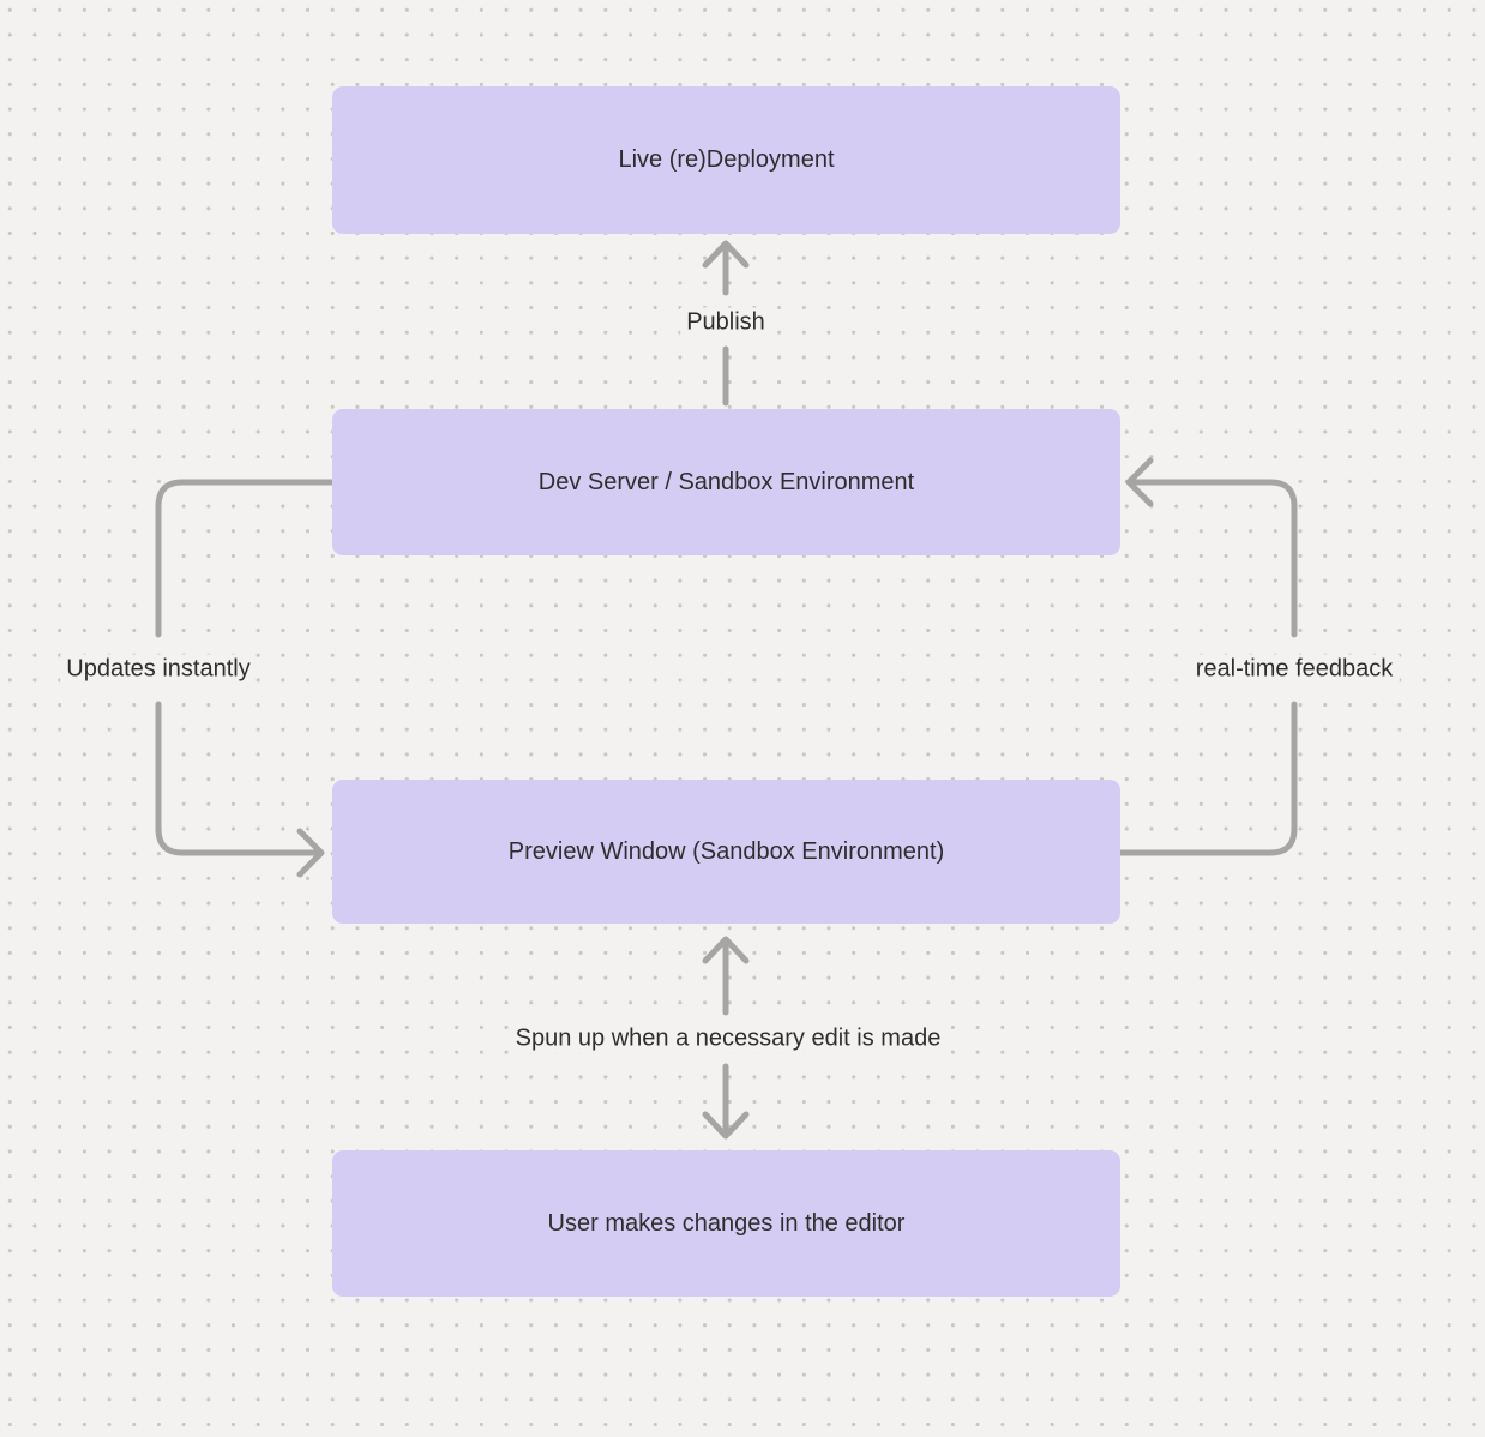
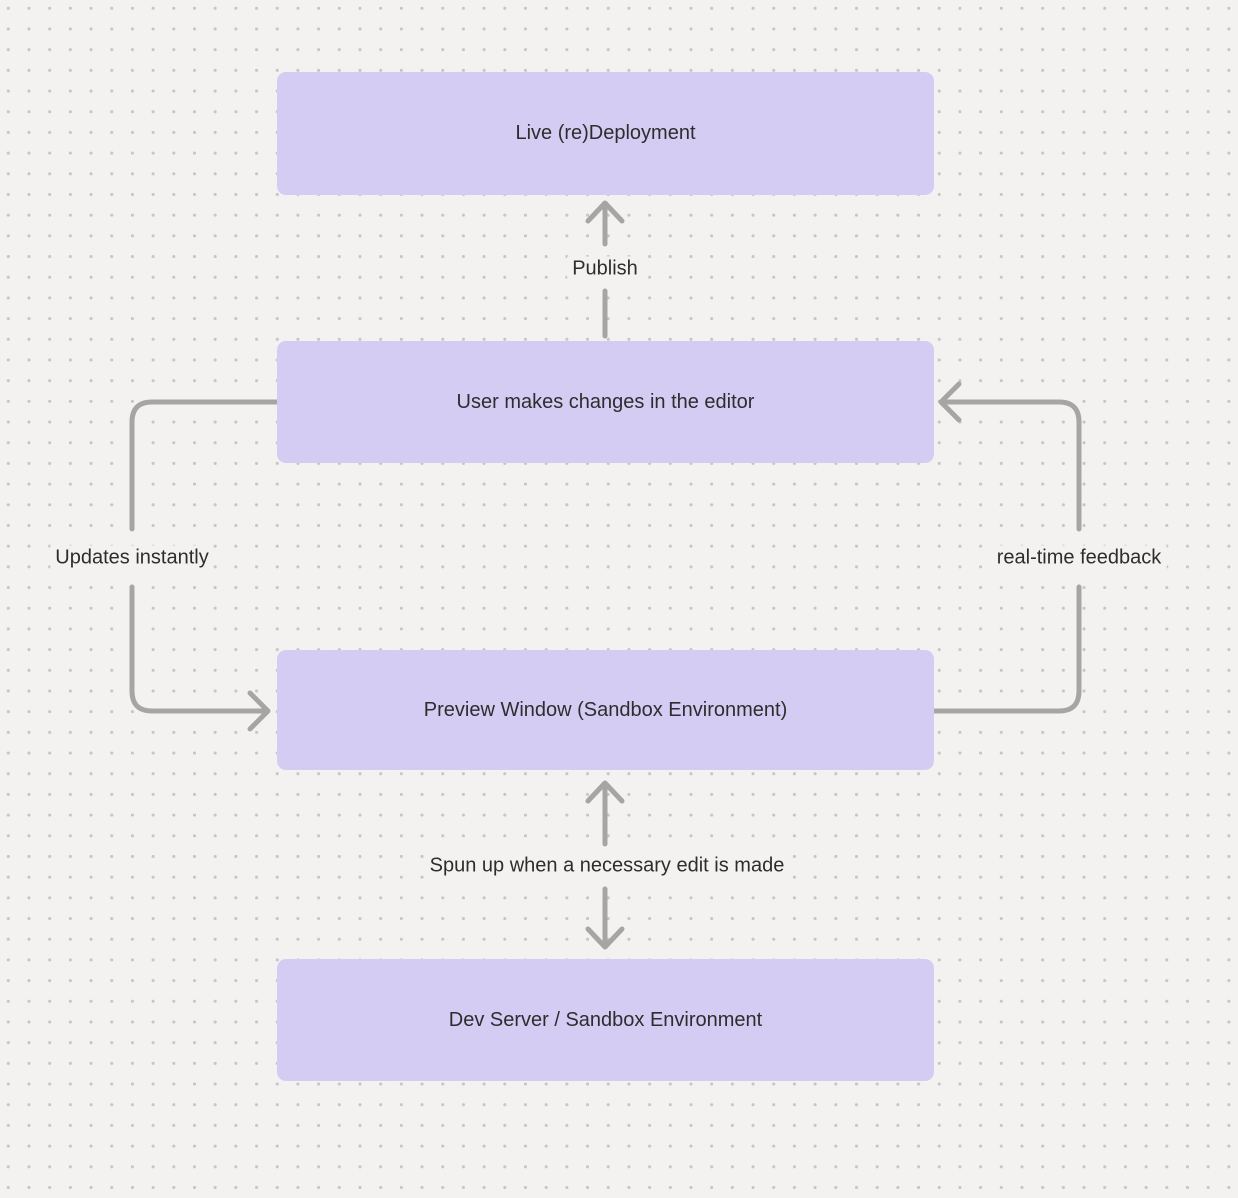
  Live (re)Deployment
- Dev Server / Sandbox Environment
+ User makes changes in the editor
  Preview Window (Sandbox Environment)
- User makes changes in the editor
+ Dev Server / Sandbox Environment
  Publish
  Updates instantly
  real-time feedback
  Spun up when a necessary edit is made
